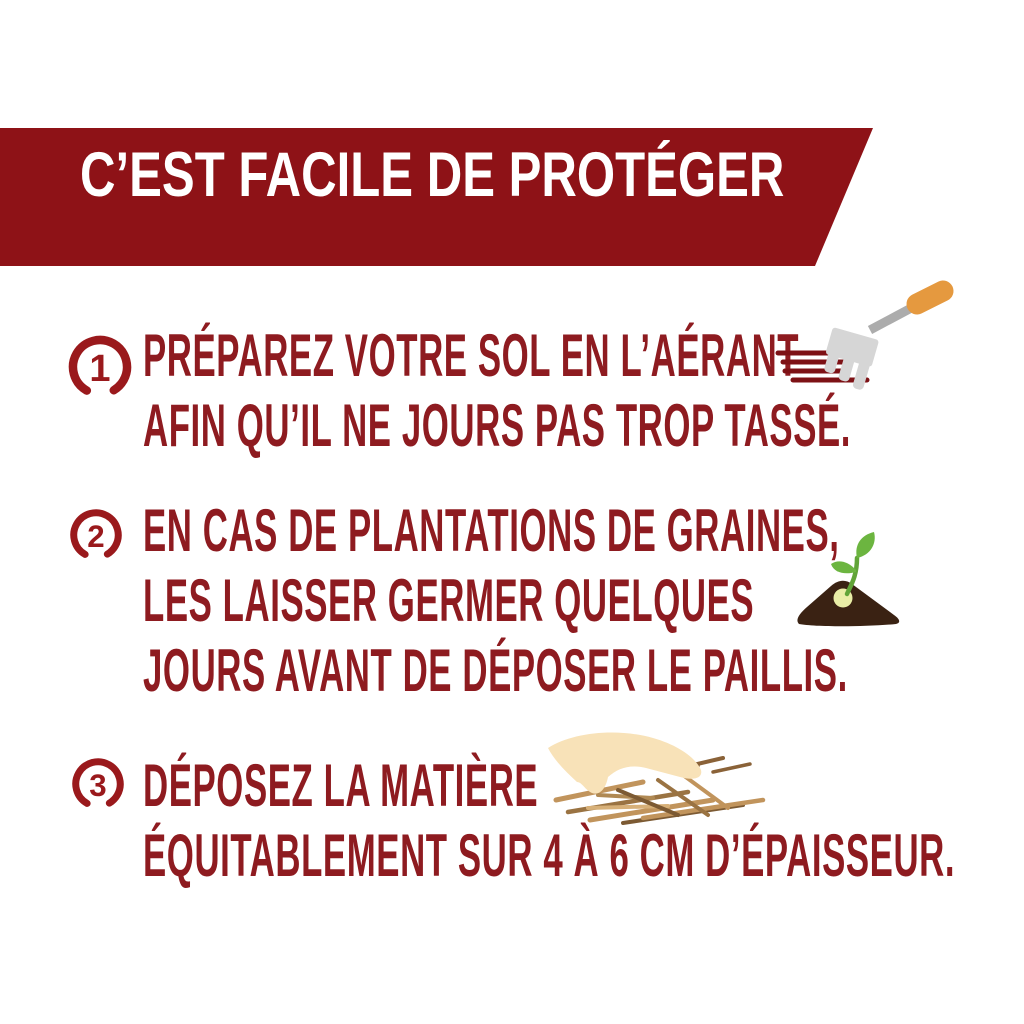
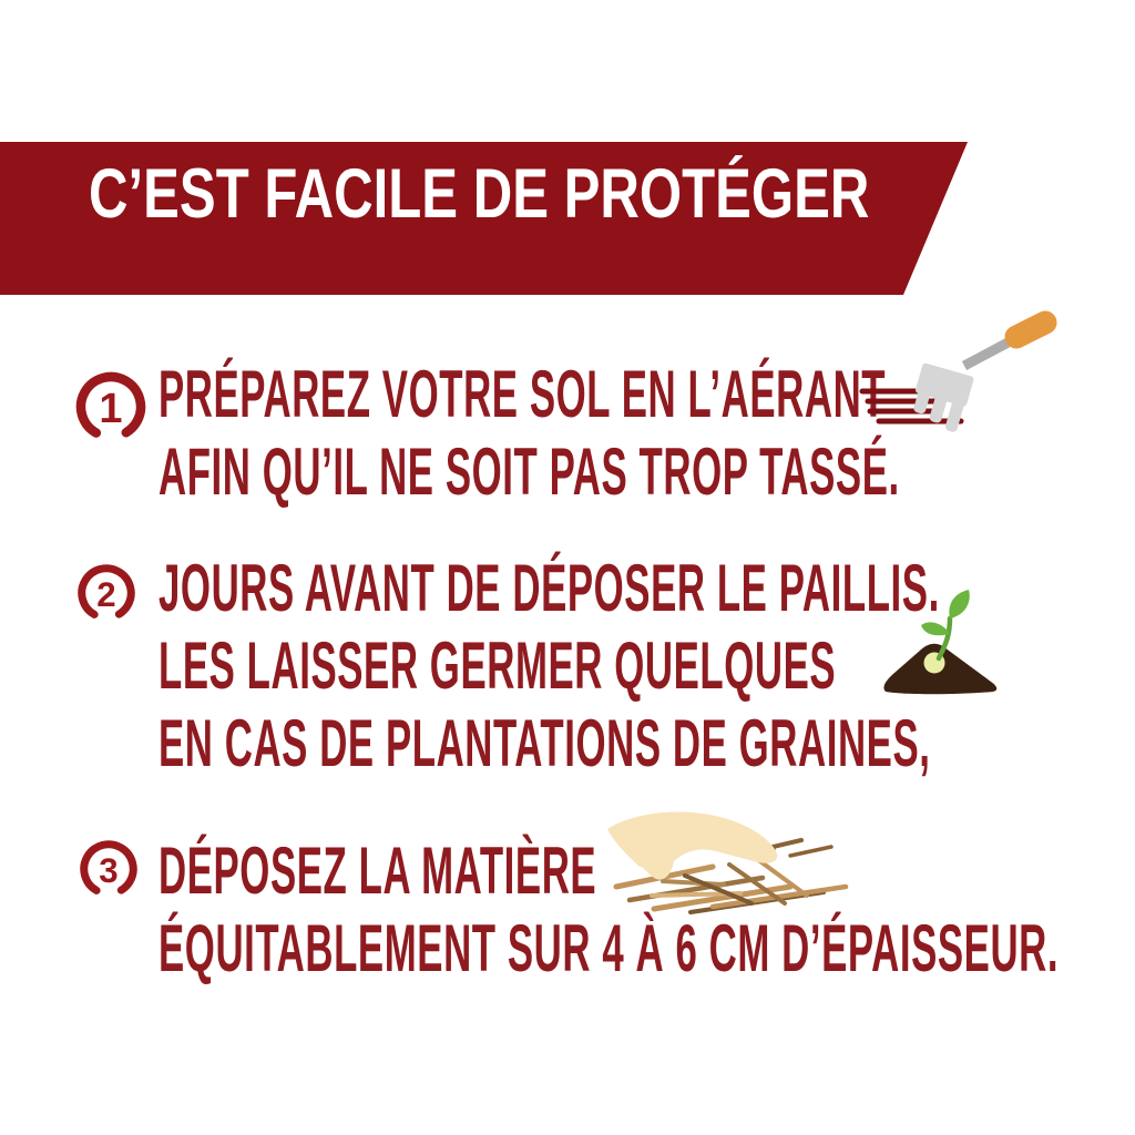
  C’EST FACILE DE PROTÉGER
  1
  PRÉPAREZ VOTRE SOL EN L’AÉRAN
- AFIN QU’IL NE JOURS PAS TROP TASSÉ.
+ AFIN QU’IL NE SOIT PAS TROP TASSÉ.
  2
- EN CAS DE PLANTATIONS DE GRAINES,
+ JOURS AVANT DE DÉPOSER LE PAILLIS.
  LES LAISSER GERMER QUELQUES
- JOURS AVANT DE DÉPOSER LE PAILLIS.
+ EN CAS DE PLANTATIONS DE GRAINES,
  3
  DÉPOSEZ LA MATIÈRE
  ÉQUITABLEMENT SUR 4 À 6 CM D’ÉPAISSEUR.
